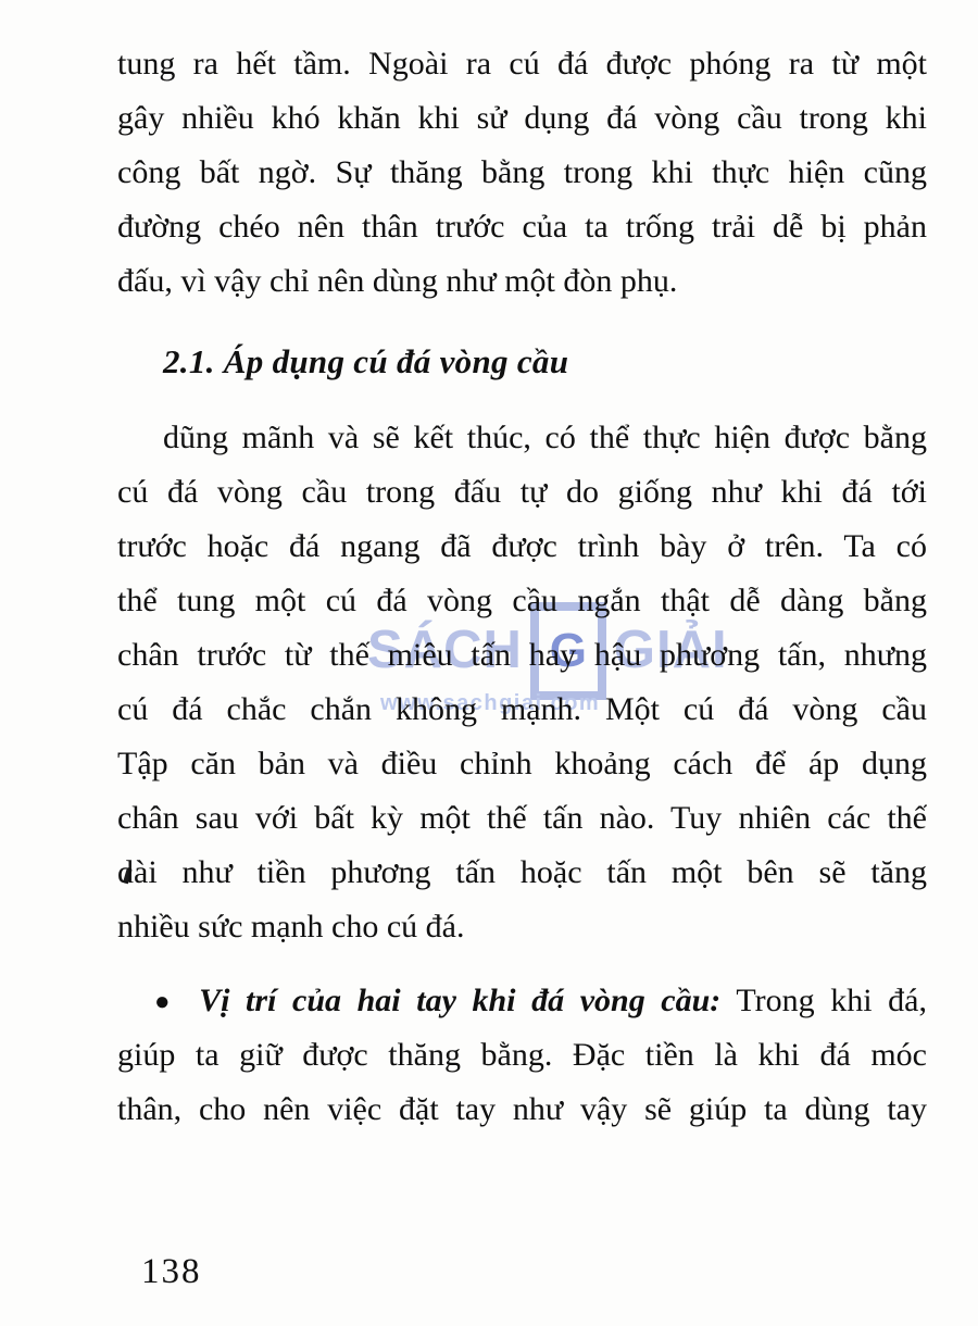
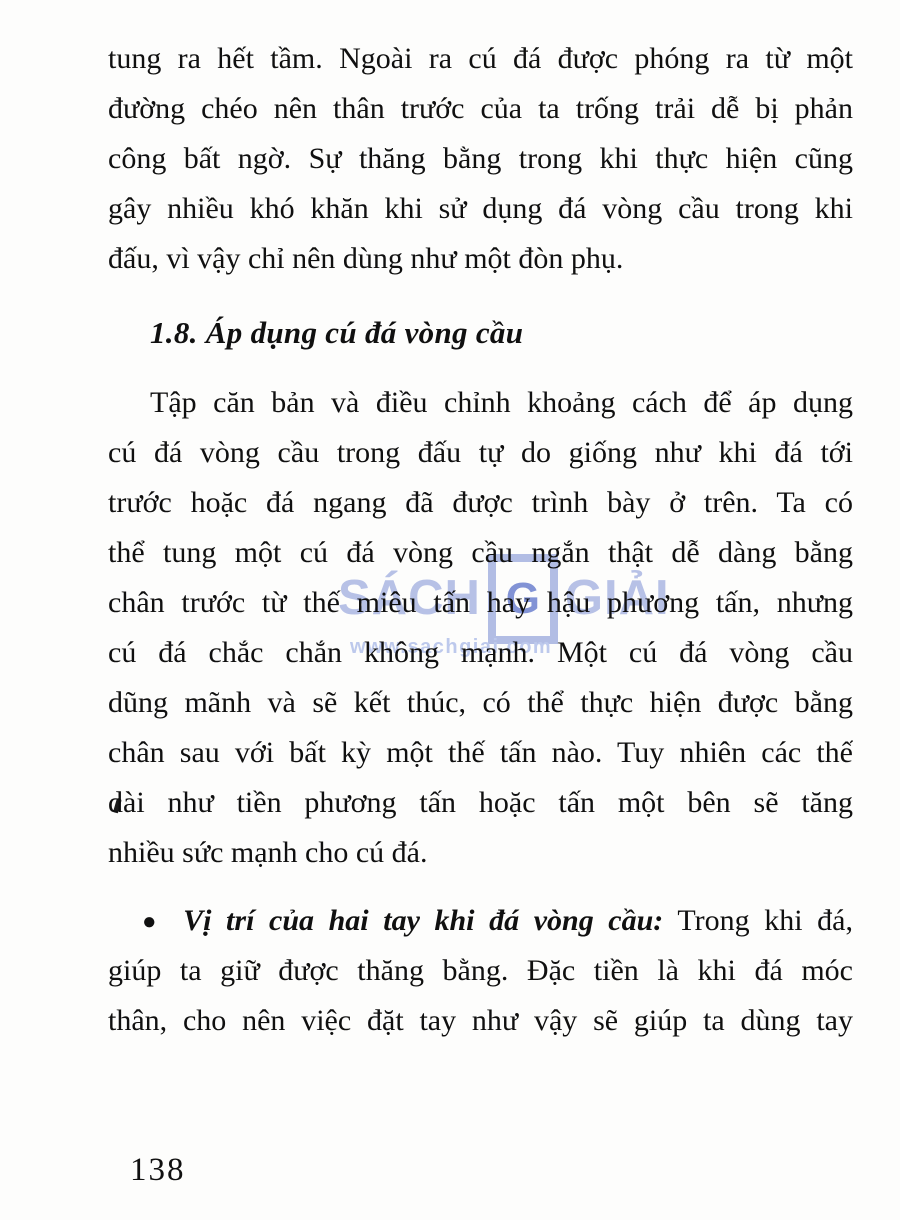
  SÁCH
  G
  GIẢI
  www.sachgiai.com
  tung ra hết tầm. Ngoài ra cú đá được phóng ra từ một
- gây nhiều khó khăn khi sử dụng đá vòng cầu trong khi
+ đường chéo nên thân trước của ta trống trải dễ bị phản
  công bất ngờ. Sự thăng bằng trong khi thực hiện cũng
- đường chéo nên thân trước của ta trống trải dễ bị phản
+ gây nhiều khó khăn khi sử dụng đá vòng cầu trong khi
  đấu, vì vậy chỉ nên dùng như một đòn phụ.
- 2.1. Áp dụng cú đá vòng cầu
+ 1.8. Áp dụng cú đá vòng cầu
- dũng mãnh và sẽ kết thúc, có thể thực hiện được bằng
+ Tập căn bản và điều chỉnh khoảng cách để áp dụng
  cú đá vòng cầu trong đấu tự do giống như khi đá tới
  trước hoặc đá ngang đã được trình bày ở trên. Ta có
  thể tung một cú đá vòng cầu ngắn thật dễ dàng bằng
  chân trước từ thế miêu tấn hay hậu phương tấn, nhưng
  cú đá chắc chắn không mạnh. Một cú đá vòng cầu
- Tập căn bản và điều chỉnh khoảng cách để áp dụng
+ dũng mãnh và sẽ kết thúc, có thể thực hiện được bằng
  chân sau với bất kỳ một thế tấn nào. Tuy nhiên các thế
  dài như tiền phương tấn hoặc tấn một bên sẽ tăng
  nhiều sức mạnh cho cú đá.
  ● Vị trí của hai tay khi đá vòng cầu: Trong khi đá,
  giúp ta giữ được thăng bằng. Đặc tiền là khi đá móc
  thân, cho nên việc đặt tay như vậy sẽ giúp ta dùng tay
  138
